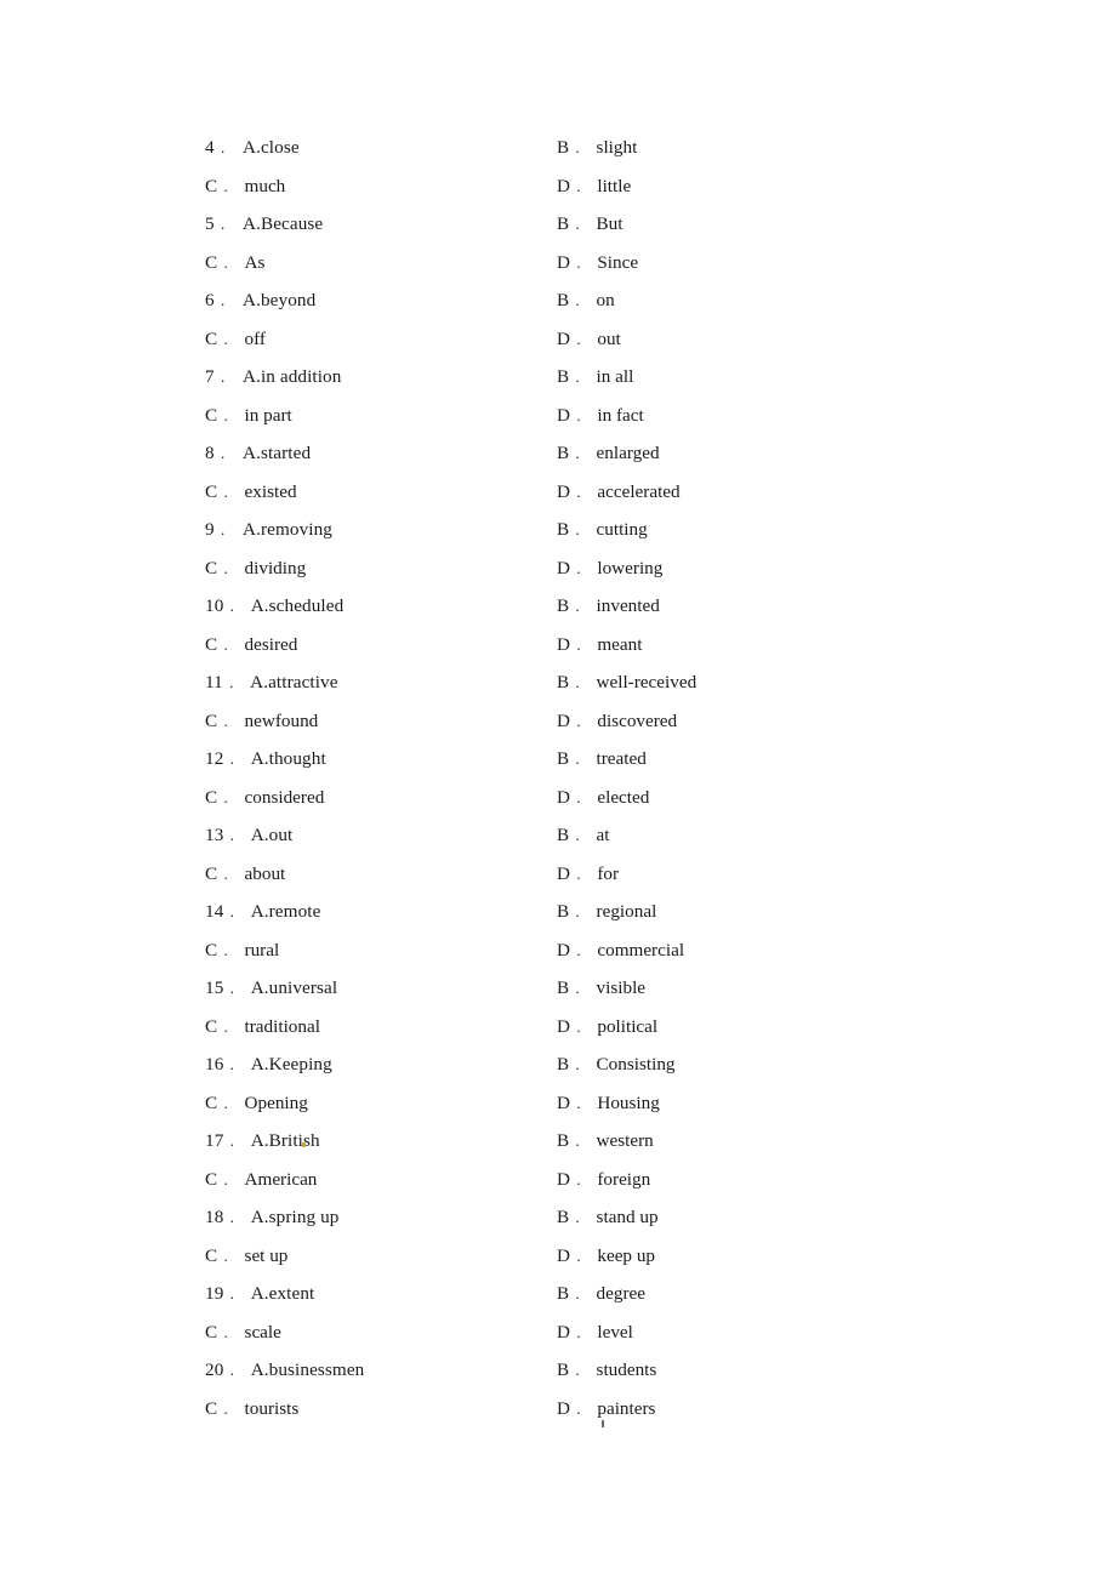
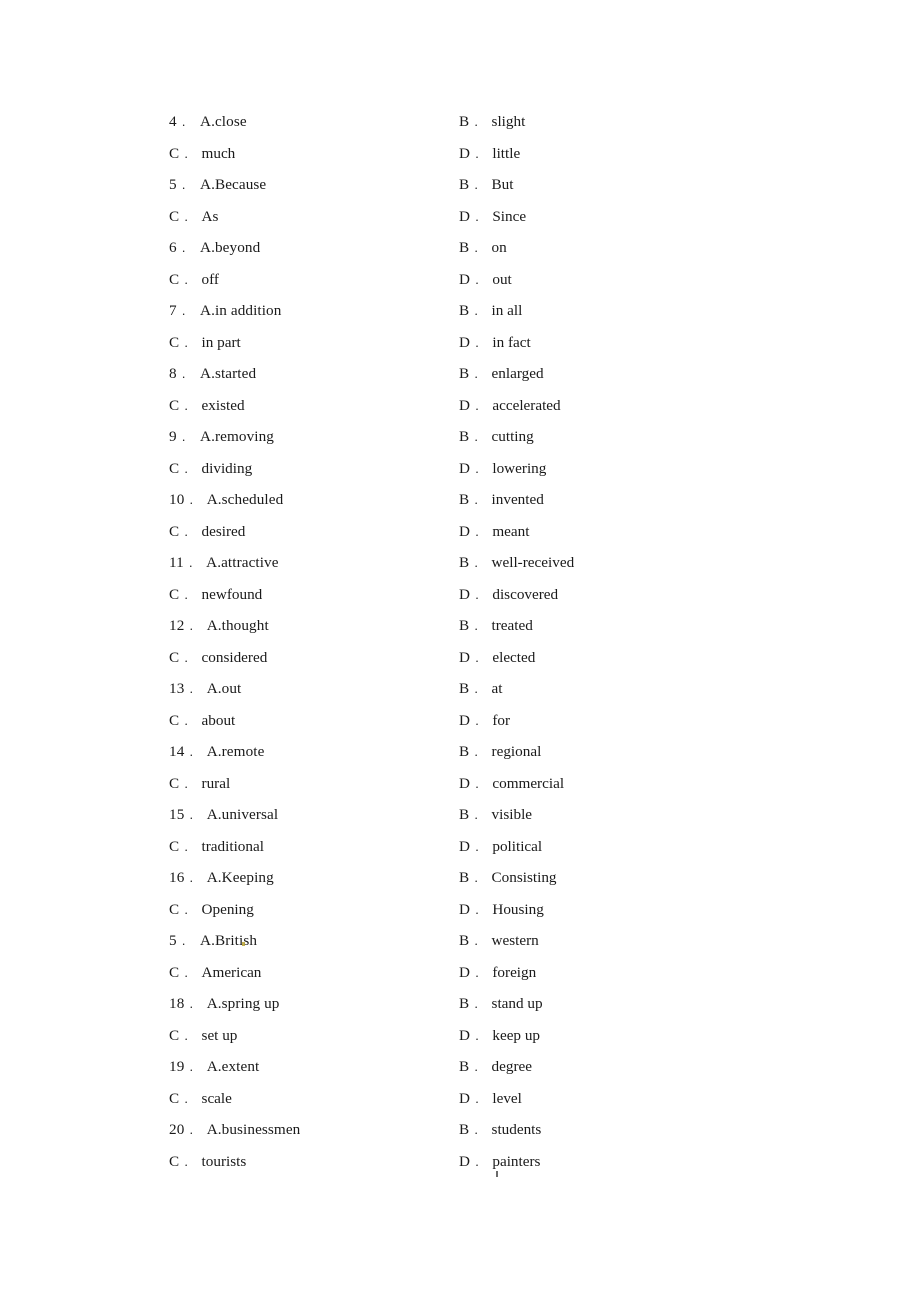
  4﹒ A.close
  B﹒ slight
  C﹒ much
  D﹒ little
  5﹒ A.Because
  B﹒ But
  C﹒ As
  D﹒ Since
  6﹒ A.beyond
  B﹒ on
  C﹒ off
  D﹒ out
  7﹒ A.in addition
  B﹒ in all
  C﹒ in part
  D﹒ in fact
  8﹒ A.started
  B﹒ enlarged
  C﹒ existed
  D﹒ accelerated
  9﹒ A.removing
  B﹒ cutting
  C﹒ dividing
  D﹒ lowering
  10﹒ A.scheduled
  B﹒ invented
  C﹒ desired
  D﹒ meant
  11﹒ A.attractive
  B﹒ well-received
  C﹒ newfound
  D﹒ discovered
  12﹒ A.thought
  B﹒ treated
  C﹒ considered
  D﹒ elected
  13﹒ A.out
  B﹒ at
  C﹒ about
  D﹒ for
  14﹒ A.remote
  B﹒ regional
  C﹒ rural
  D﹒ commercial
  15﹒ A.universal
  B﹒ visible
  C﹒ traditional
  D﹒ political
  16﹒ A.Keeping
  B﹒ Consisting
  C﹒ Opening
  D﹒ Housing
- 17﹒ A.British
+ 5﹒ A.British
  B﹒ western
  C﹒ American
  D﹒ foreign
  18﹒ A.spring up
  B﹒ stand up
  C﹒ set up
  D﹒ keep up
  19﹒ A.extent
  B﹒ degree
  C﹒ scale
  D﹒ level
  20﹒ A.businessmen
  B﹒ students
  C﹒ tourists
  D﹒ painters
